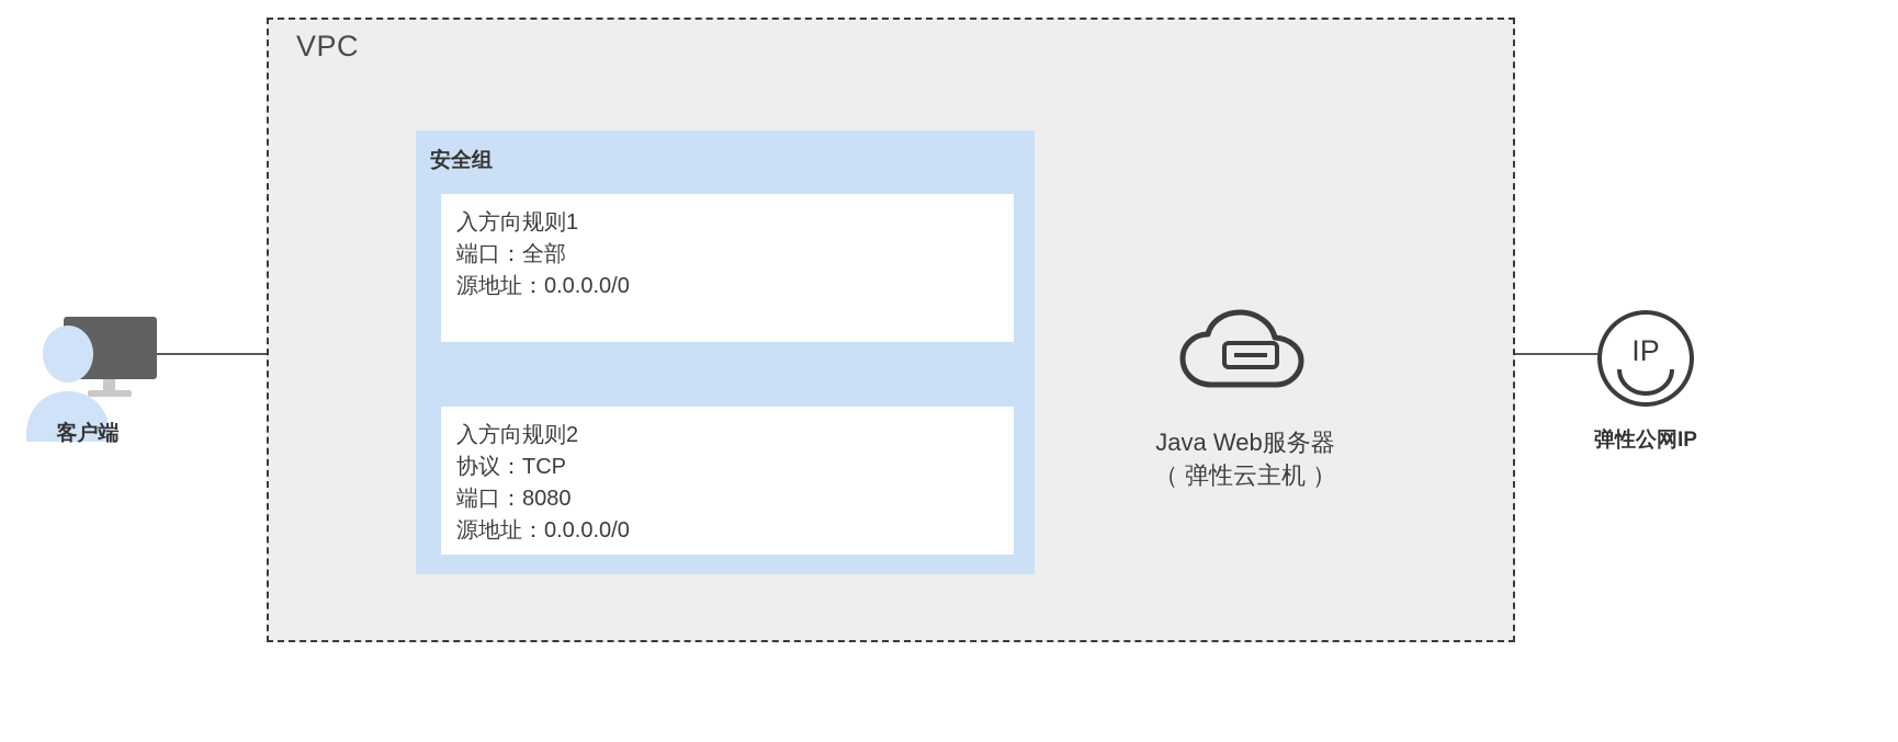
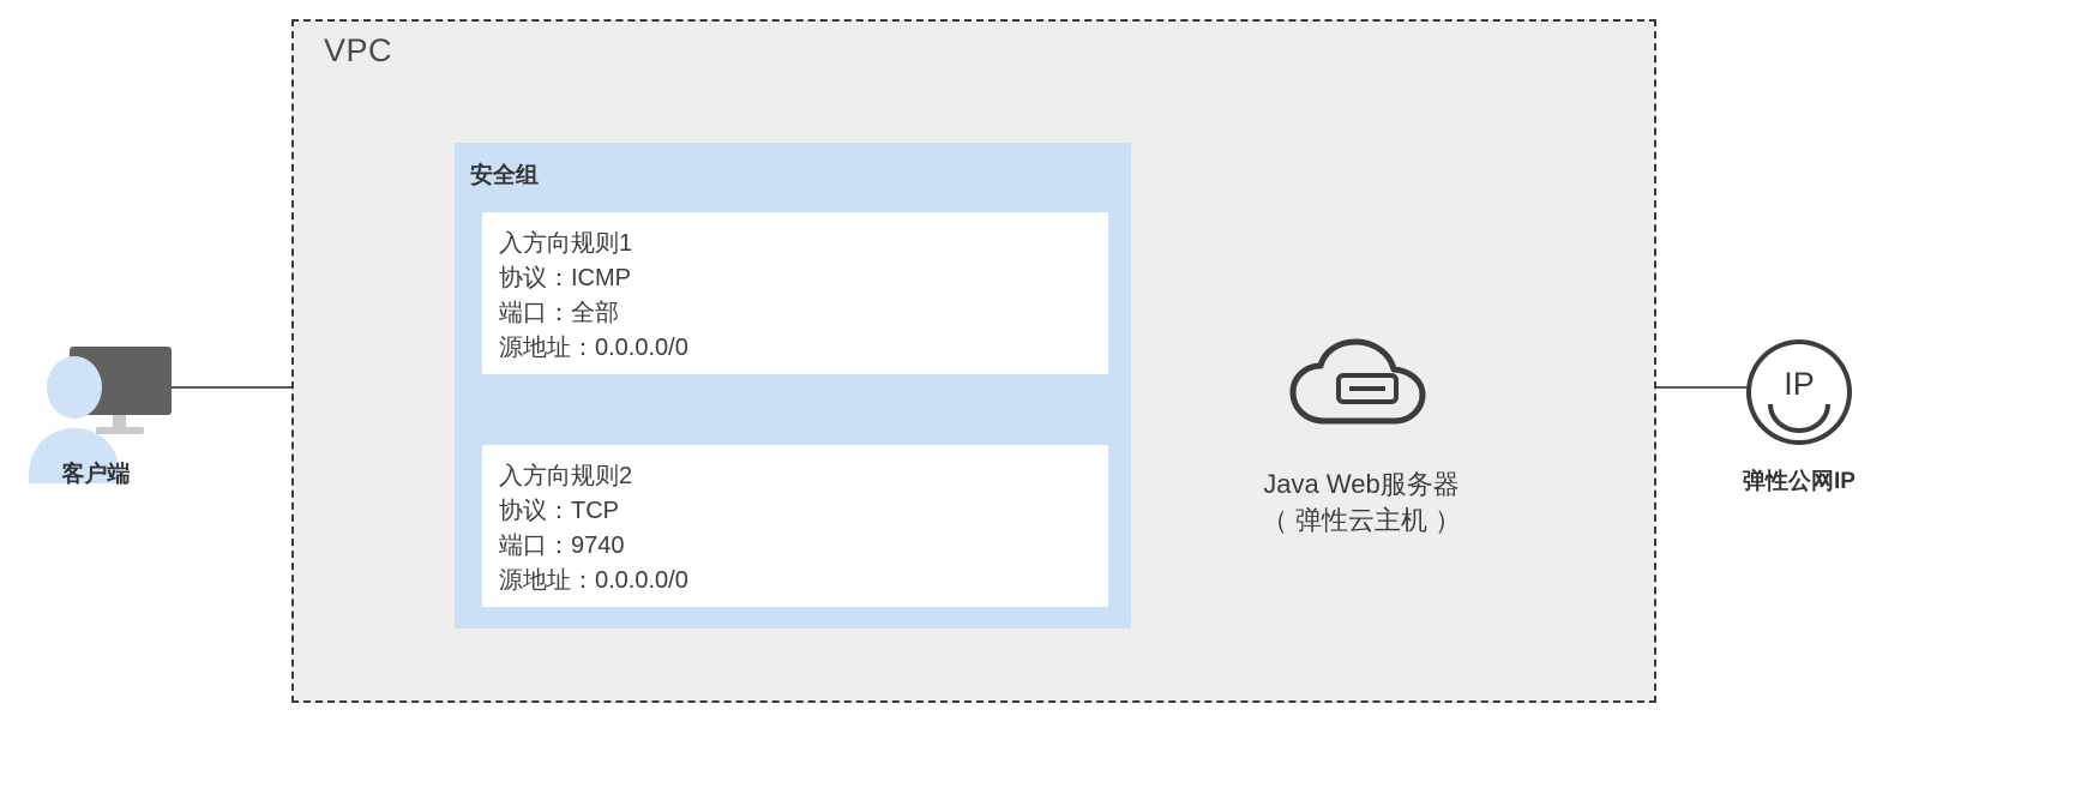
  VPC
  安全组
  入方向规则1
+ 协议：ICMP
  端口：全部
  源地址：0.0.0.0/0
  入方向规则2
  协议：TCP
- 端口：8080
+ 端口：9740
  源地址：0.0.0.0/0
  客户端
  Java Web服务器
  （ 弹性云主机 ）
  IP
  弹性公网IP
